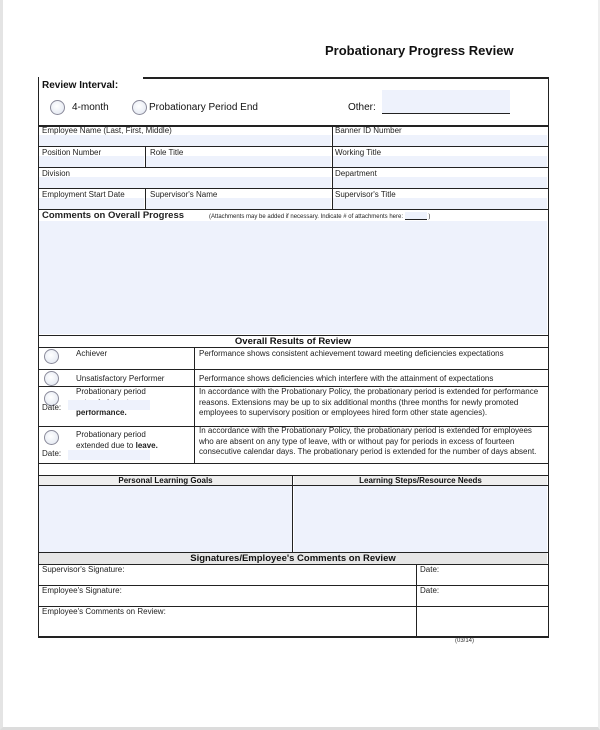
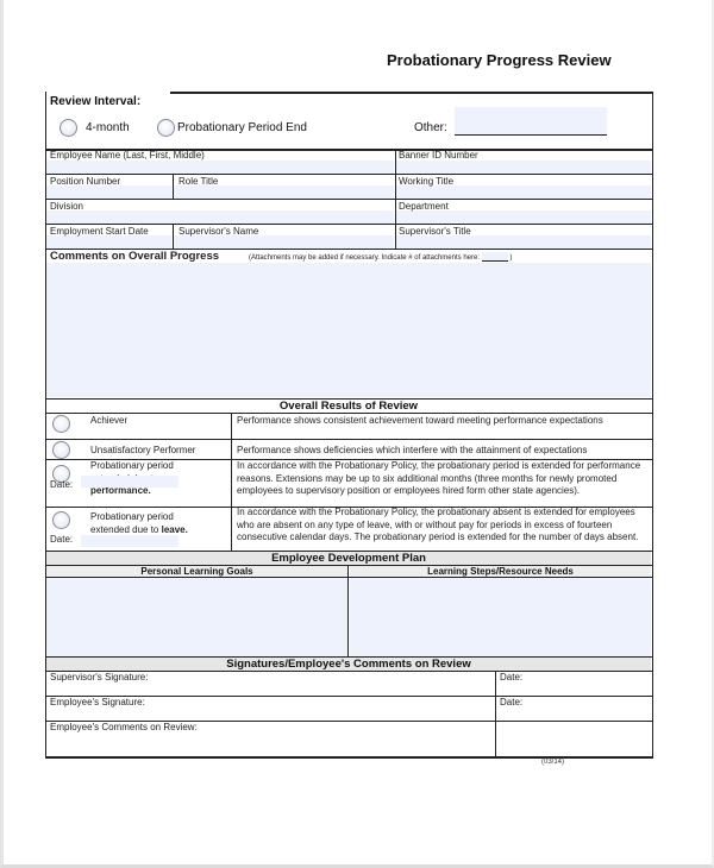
  Probationary Progress Review
  Review Interval:
  4-month
  Probationary Period End
  Other:
  Employee Name (Last, First, Middle)
  Banner ID Number
  Position Number
  Role Title
  Working Title
  Division
  Department
  Employment Start Date
  Supervisor's Name
  Supervisor's Title
  Comments on Overall Progress
  Overall Results of Review
  Achiever
- Performance shows consistent achievement toward meeting deficiencies expectations
+ Performance shows consistent achievement toward meeting performance expectations
  Unsatisfactory Performer
  Performance shows deficiencies which interfere with the attainment of expectations
  Probationary period
  performance.
  Date:
  In accordance with the Probationary Policy, the probationary period is extended for performance reasons. Extensions may be up to six additional months (three months for newly promoted employees to supervisory position or employees hired form other state agencies).
  Probationary period
  extended due to leave.
  Date:
- In accordance with the Probationary Policy, the probationary period is extended for employees who are absent on any type of leave, with or without pay for periods in excess of fourteen consecutive calendar days. The probationary period is extended for the number of days absent.
+ In accordance with the Probationary Policy, the probationary absent is extended for employees who are absent on any type of leave, with or without pay for periods in excess of fourteen consecutive calendar days. The probationary period is extended for the number of days absent.
+ Employee Development Plan
  Personal Learning Goals
  Learning Steps/Resource Needs
  Signatures/Employee's Comments on Review
  Supervisor's Signature:
  Date:
  Employee's Signature:
  Date:
  Employee's Comments on Review:
